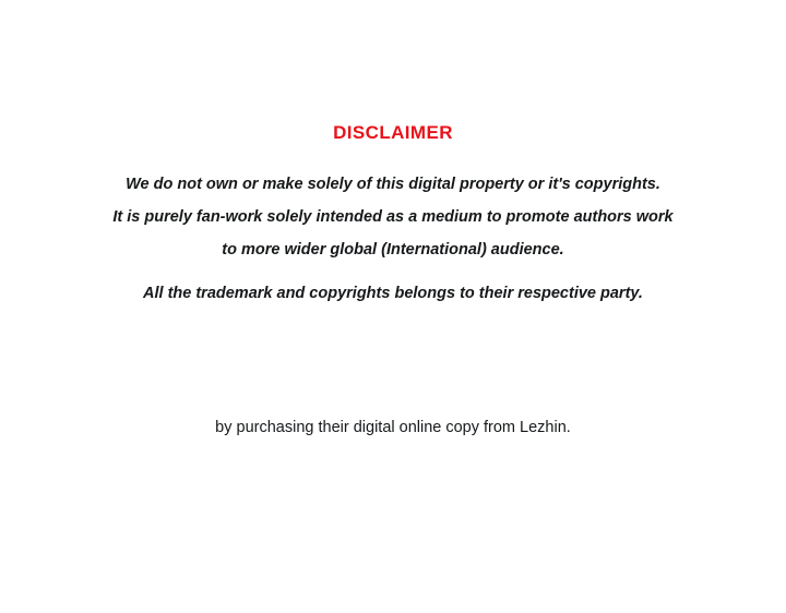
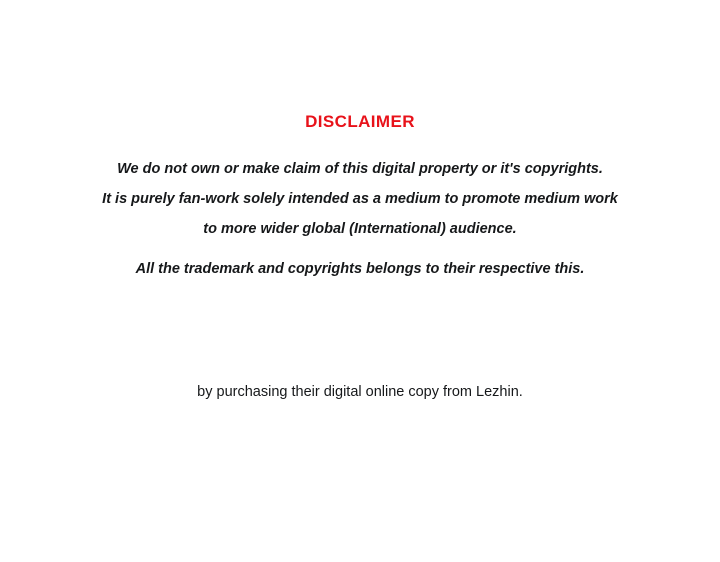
  DISCLAIMER
- We do not own or make solely of this digital property or it's copyrights.
+ We do not own or make claim of this digital property or it's copyrights.
- It is purely fan-work solely intended as a medium to promote authors work
+ It is purely fan-work solely intended as a medium to promote medium work
  to more wider global (International) audience.
- All the trademark and copyrights belongs to their respective party.
+ All the trademark and copyrights belongs to their respective this.
  by purchasing their digital online copy from Lezhin.
